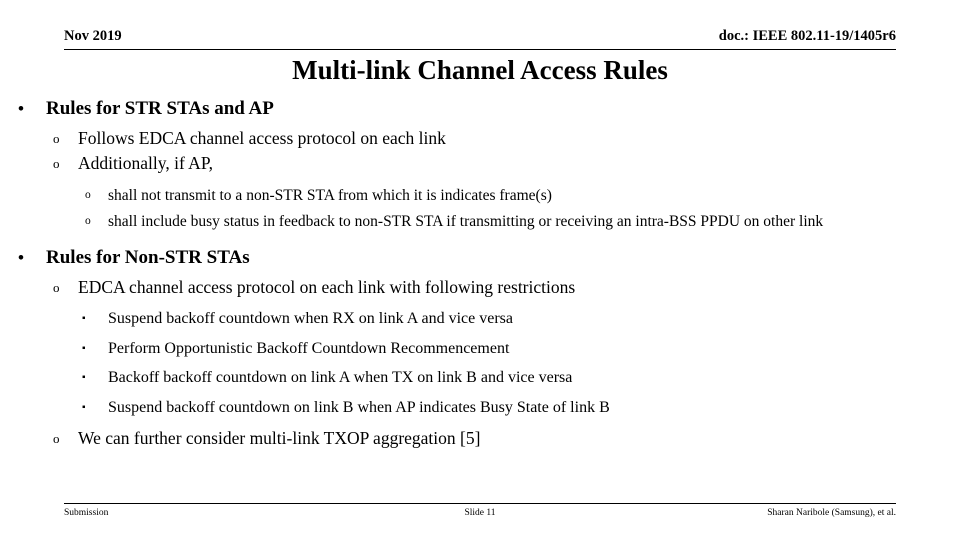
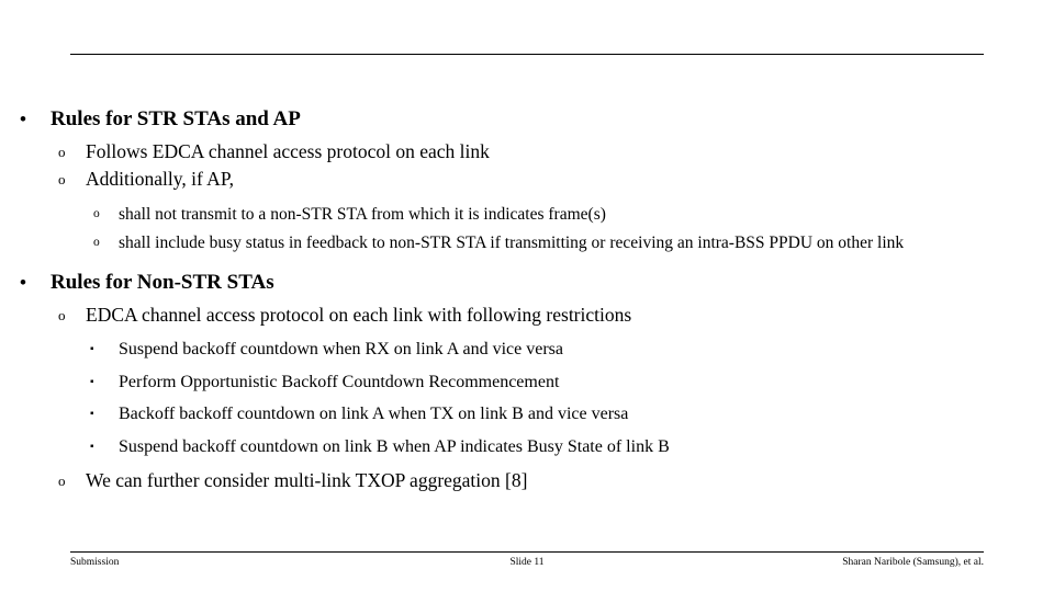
- Nov 2019
- doc.: IEEE 802.11-19/1405r6
- Multi-link Channel Access Rules
  •
  Rules for STR STAs and AP
  o
  Follows EDCA channel access protocol on each link
  o
  Additionally, if AP,
  o
  shall not transmit to a non-STR STA from which it is indicates frame(s)
  o
  shall include busy status in feedback to non-STR STA if transmitting or receiving an intra-BSS PPDU on other link
  •
  Rules for Non-STR STAs
  o
  EDCA channel access protocol on each link with following restrictions
  ▪
  Suspend backoff countdown when RX on link A and vice versa
  ▪
  Perform Opportunistic Backoff Countdown Recommencement
  ▪
  Backoff backoff countdown on link A when TX on link B and vice versa
  ▪
  Suspend backoff countdown on link B when AP indicates Busy State of link B
  o
- We can further consider multi-link TXOP aggregation [5]
+ We can further consider multi-link TXOP aggregation [8]
  Submission
  Slide 11
  Sharan Naribole (Samsung), et al.
